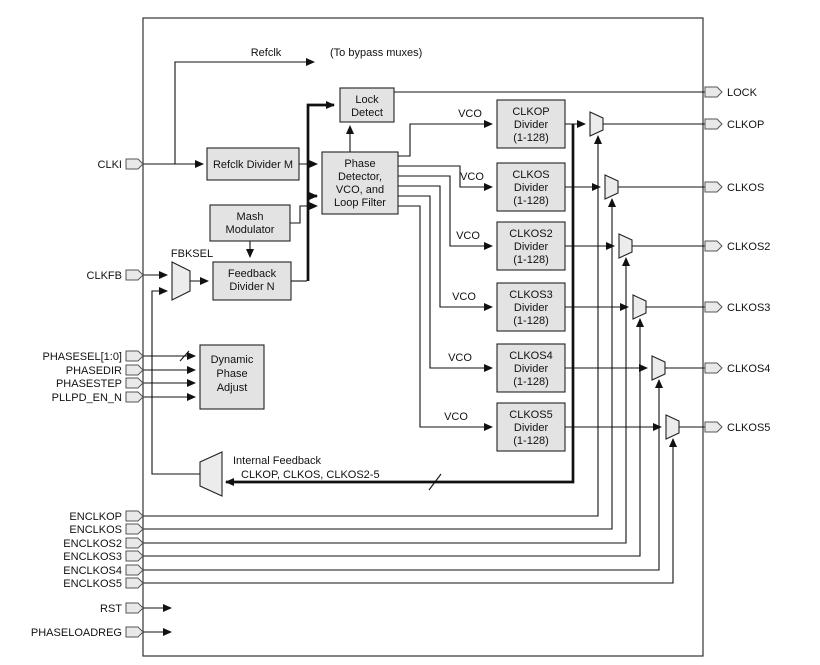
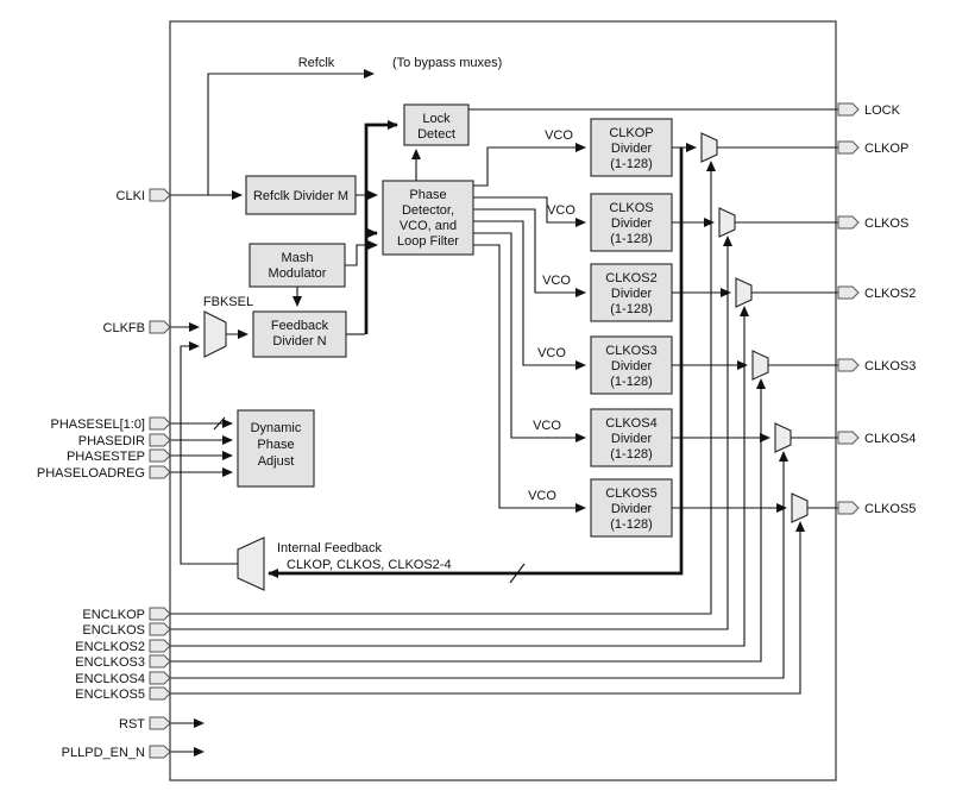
  Refclk Divider M
  Lock
  Detect
  Phase
  Detector,
  VCO, and
  Loop Filter
  Mash
  Modulator
  Feedback
  Divider N
  Dynamic
  Phase
  Adjust
  CLKOP
  Divider
  (1-128)
  CLKOS
  Divider
  (1-128)
  CLKOS2
  Divider
  (1-128)
  CLKOS3
  Divider
  (1-128)
  CLKOS4
  Divider
  (1-128)
  CLKOS5
  Divider
  (1-128)
  CLKI
  CLKFB
  PHASESEL[1:0]
  PHASEDIR
  PHASESTEP
- PLLPD_EN_N
+ PHASELOADREG
  ENCLKOP
  ENCLKOS
  ENCLKOS2
  ENCLKOS3
  ENCLKOS4
  ENCLKOS5
  RST
- PHASELOADREG
+ PLLPD_EN_N
  LOCK
  CLKOP
  CLKOS
  CLKOS2
  CLKOS3
  CLKOS4
  CLKOS5
  Refclk
  (To bypass muxes)
  FBKSEL
  Internal Feedback
- CLKOP, CLKOS, CLKOS2-5
+ CLKOP, CLKOS, CLKOS2-4
  VCO
  VCO
  VCO
  VCO
  VCO
  VCO
